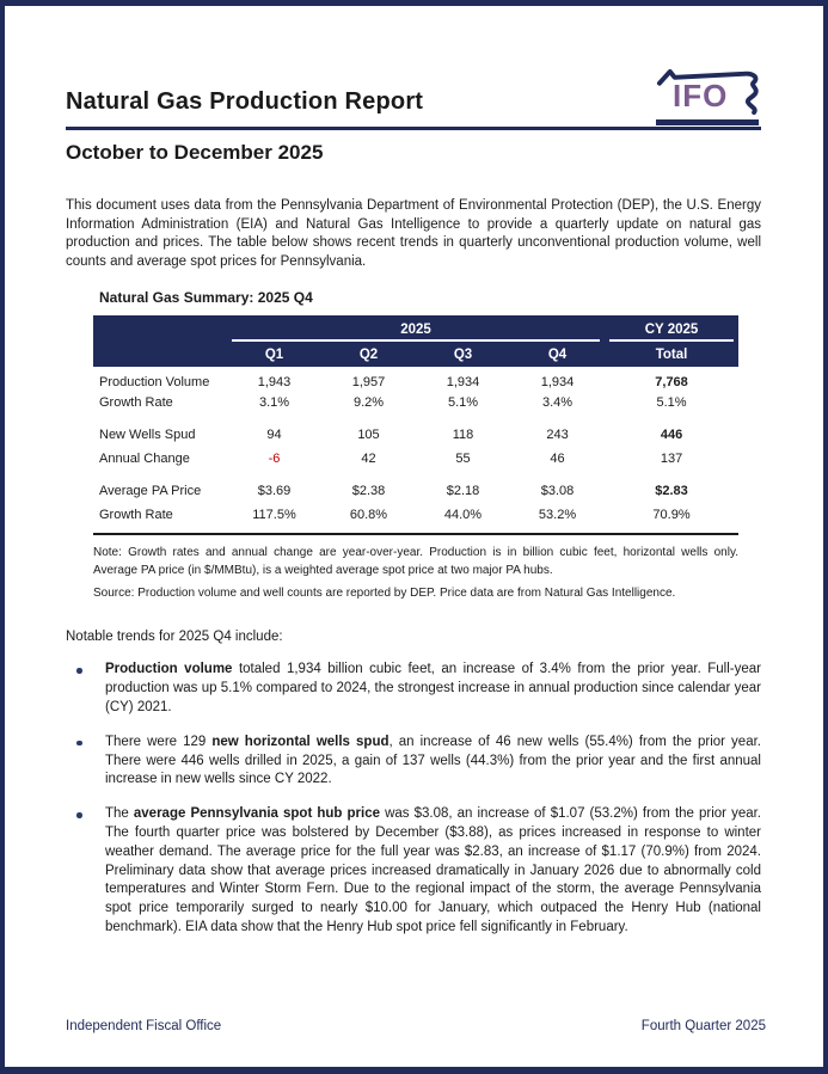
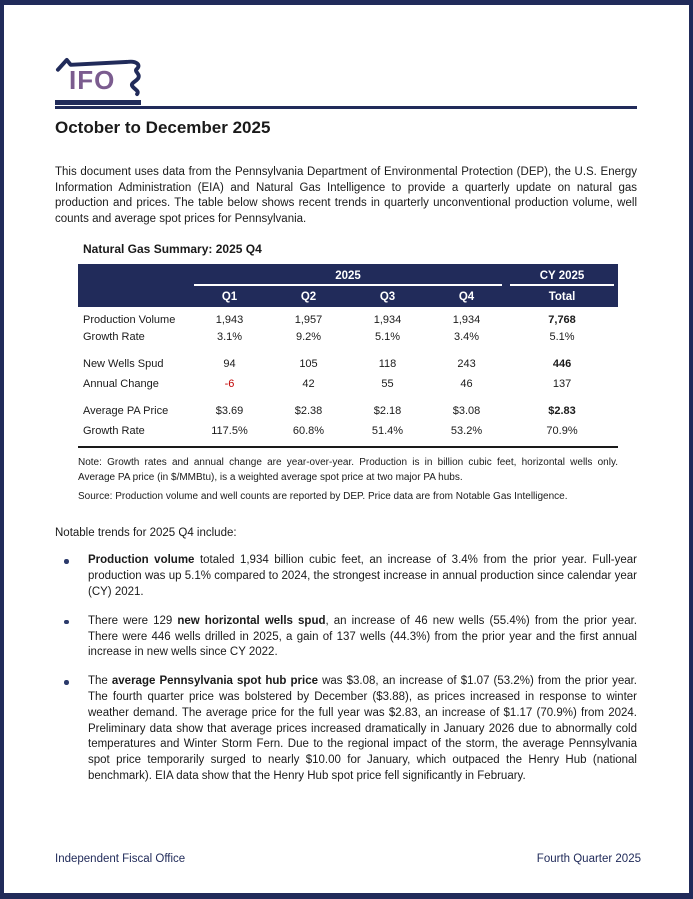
- Natural Gas Production Report
  IFO
  October to December 2025
  This document uses data from the Pennsylvania Department of Environmental Protection (DEP), the U.S. Energy Information Administration (EIA) and Natural Gas Intelligence to provide a quarterly update on natural gas production and prices. The table below shows recent trends in quarterly unconventional production volume, well counts and average spot prices for Pennsylvania.
  Natural Gas Summary: 2025 Q4
  	2025	CY 2025
  	Q1	Q2	Q3	Q4	Total
  Production Volume	1,943	1,957	1,934	1,934	7,768
  Growth Rate	3.1%	9.2%	5.1%	3.4%	5.1%
  New Wells Spud	94	105	118	243	446
  Annual Change	-6	42	55	46	137
  Average PA Price	$3.69	$2.38	$2.18	$3.08	$2.83
- Growth Rate	117.5%	60.8%	44.0%	53.2%	70.9%
+ Growth Rate	117.5%	60.8%	51.4%	53.2%	70.9%
  Note: Growth rates and annual change are year-over-year. Production is in billion cubic feet, horizontal wells only. Average PA price (in $/MMBtu), is a weighted average spot price at two major PA hubs.
- Source: Production volume and well counts are reported by DEP. Price data are from Natural Gas Intelligence.
+ Source: Production volume and well counts are reported by DEP. Price data are from Notable Gas Intelligence.
  Notable trends for 2025 Q4 include:
  Production volume totaled 1,934 billion cubic feet, an increase of 3.4% from the prior year. Full-year production was up 5.1% compared to 2024, the strongest increase in annual production since calendar year (CY) 2021.
  There were 129 new horizontal wells spud, an increase of 46 new wells (55.4%) from the prior year. There were 446 wells drilled in 2025, a gain of 137 wells (44.3%) from the prior year and the first annual increase in new wells since CY 2022.
  The average Pennsylvania spot hub price was $3.08, an increase of $1.07 (53.2%) from the prior year. The fourth quarter price was bolstered by December ($3.88), as prices increased in response to winter weather demand. The average price for the full year was $2.83, an increase of $1.17 (70.9%) from 2024. Preliminary data show that average prices increased dramatically in January 2026 due to abnormally cold temperatures and Winter Storm Fern. Due to the regional impact of the storm, the average Pennsylvania spot price temporarily surged to nearly $10.00 for January, which outpaced the Henry Hub (national benchmark). EIA data show that the Henry Hub spot price fell significantly in February.
  Independent Fiscal Office
  Fourth Quarter 2025
